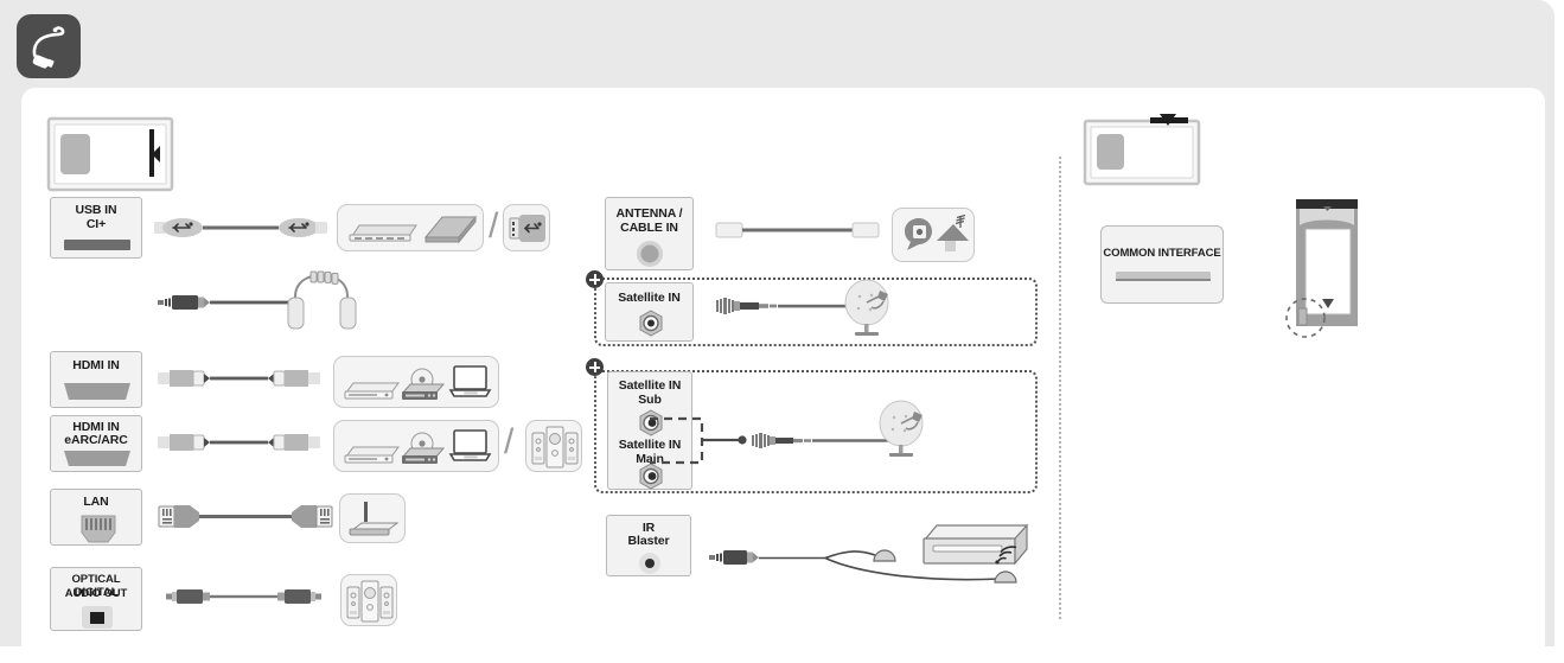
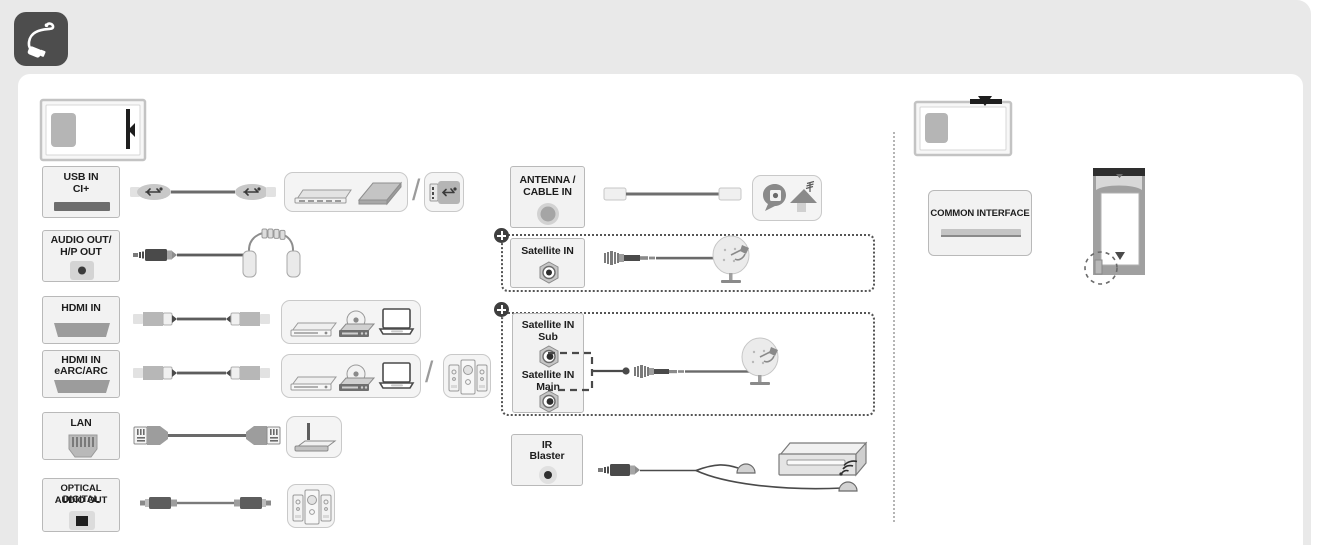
  USB IN
  CI+
  /
+ AUDIO OUT/
+ H/P OUT
  HDMI IN
  HDMI IN
  eARC/ARC
  /
  LAN
  OPTICAL DIGITAL
  AUDIO OUT
  ANTENNA /
  CABLE IN
  Satellite IN
  Satellite IN
  Sub
  Satellite IN
  Main
  IR
  Blaster
  COMMON INTERFACE
